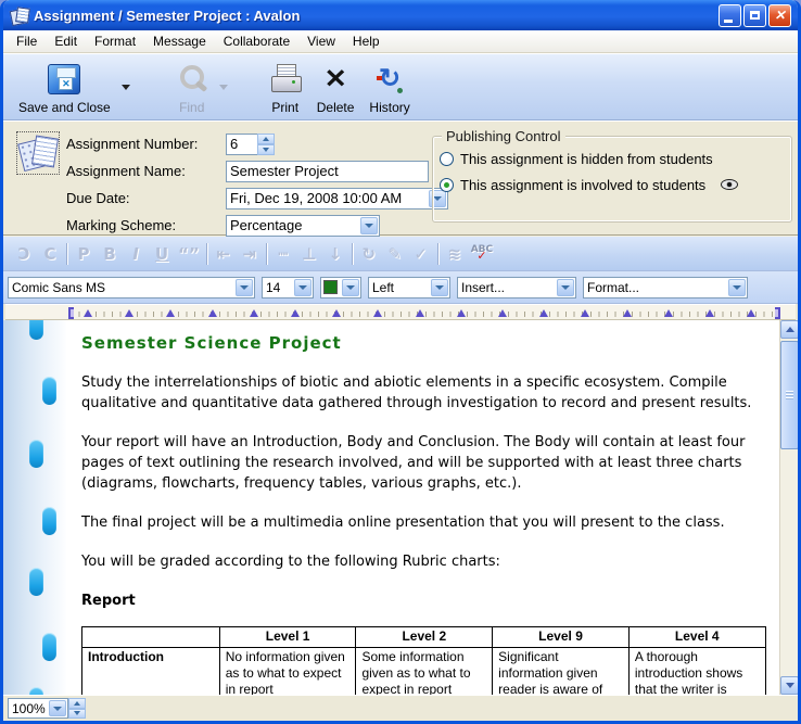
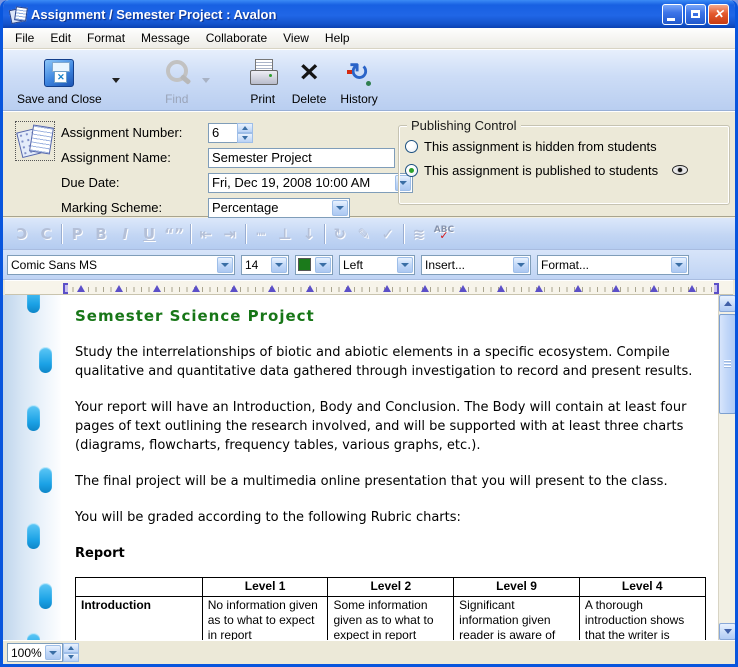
  Assignment / Semester Project : Avalon
  ✕
  File
  Edit
  Format
  Message
  Collaborate
  View
  Help
  ✕
  Save and Close
  Find
  Print
  ✕
  Delete
  ↻
  History
  Assignment Number:
  6
  Assignment Name:
  Semester Project
  Due Date:
  Fri, Dec 19, 2008 10:00 AM
  Marking Scheme:
  Percentage
  Publishing Control
  This assignment is hidden from students
- This assignment is involved to students
+ This assignment is published to students
  Ɔ
  C
  P
  B
  I
  U
  “”
  ⇤
  ⇥
  ┉
  ⊥
  ↓
  ↻
  ✎
  ✓
  ≋
  ABC
  ✓
  Comic Sans MS
  14
  Left
  Insert...
  Format...
  Semester Science Project
  Study the interrelationships of biotic and abiotic elements in a specific ecosystem. Compile qualitative and quantitative data gathered through investigation to record and present results.
  Your report will have an Introduction, Body and Conclusion. The Body will contain at least four pages of text outlining the research involved, and will be supported with at least three charts (diagrams, flowcharts, frequency tables, various graphs, etc.).
  The final project will be a multimedia online presentation that you will present to the class.
  You will be graded according to the following Rubric charts:
  Report
  	Level 1	Level 2	Level 9	Level 4
  Introduction	No information given as to what to expect in report	Some information given as to what to expect in report	Significant information given reader is aware of	A thorough introduction shows that the writer is
  100%
